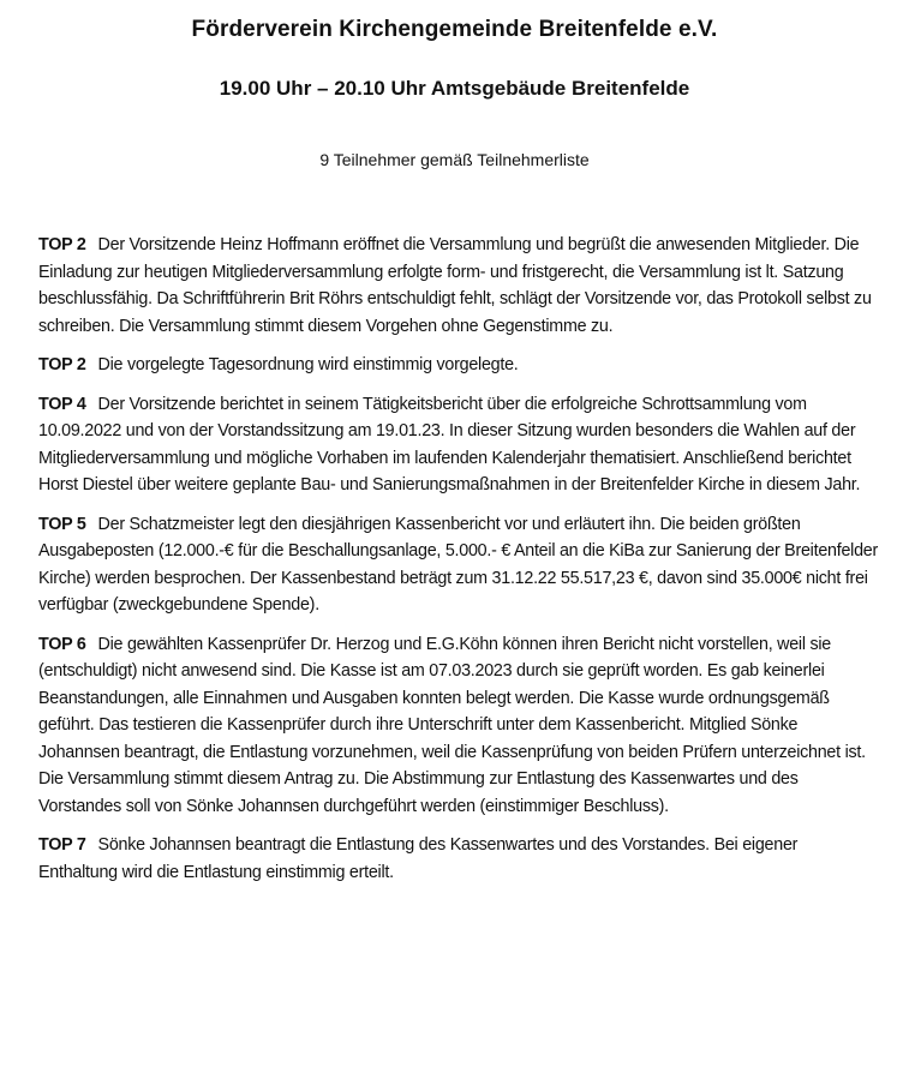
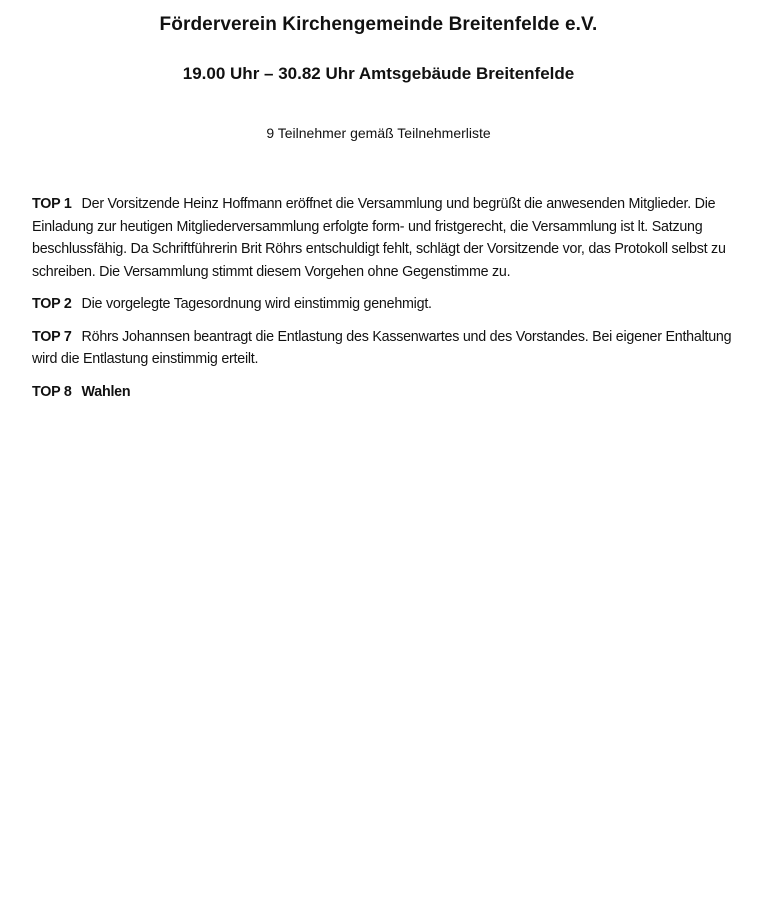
  Förderverein Kirchengemeinde Breitenfelde e.V.
- 19.00 Uhr – 20.10 Uhr Amtsgebäude Breitenfelde
+ 19.00 Uhr – 30.82 Uhr Amtsgebäude Breitenfelde
  9 Teilnehmer gemäß Teilnehmerliste
- TOP 2 Der Vorsitzende Heinz Hoffmann eröffnet die Versammlung und begrüßt die anwesenden Mitglieder. Die Einladung zur heutigen Mitgliederversammlung erfolgte form- und fristgerecht, die Versammlung ist lt. Satzung beschlussfähig. Da Schriftführerin Brit Röhrs entschuldigt fehlt, schlägt der Vorsitzende vor, das Protokoll selbst zu schreiben. Die Versammlung stimmt diesem Vorgehen ohne Gegenstimme zu.
+ TOP 1 Der Vorsitzende Heinz Hoffmann eröffnet die Versammlung und begrüßt die anwesenden Mitglieder. Die Einladung zur heutigen Mitgliederversammlung erfolgte form- und fristgerecht, die Versammlung ist lt. Satzung beschlussfähig. Da Schriftführerin Brit Röhrs entschuldigt fehlt, schlägt der Vorsitzende vor, das Protokoll selbst zu schreiben. Die Versammlung stimmt diesem Vorgehen ohne Gegenstimme zu.
- TOP 2 Die vorgelegte Tagesordnung wird einstimmig vorgelegte.
+ TOP 2 Die vorgelegte Tagesordnung wird einstimmig genehmigt.
- TOP 4 Der Vorsitzende berichtet in seinem Tätigkeitsbericht über die erfolgreiche Schrottsammlung vom 10.09.2022 und von der Vorstandssitzung am 19.01.23. In dieser Sitzung wurden besonders die Wahlen auf der Mitgliederversammlung und mögliche Vorhaben im laufenden Kalenderjahr thematisiert. Anschließend berichtet Horst Diestel über weitere geplante Bau- und Sanierungsmaßnahmen in der Breitenfelder Kirche in diesem Jahr.
- TOP 5 Der Schatzmeister legt den diesjährigen Kassenbericht vor und erläutert ihn. Die beiden größten Ausgabeposten (12.000.-€ für die Beschallungsanlage, 5.000.- € Anteil an die KiBa zur Sanierung der Breitenfelder Kirche) werden besprochen. Der Kassenbestand beträgt zum 31.12.22 55.517,23 €, davon sind 35.000€ nicht frei verfügbar (zweckgebundene Spende).
- TOP 6 Die gewählten Kassenprüfer Dr. Herzog und E.G.Köhn können ihren Bericht nicht vorstellen, weil sie (entschuldigt) nicht anwesend sind. Die Kasse ist am 07.03.2023 durch sie geprüft worden. Es gab keinerlei Beanstandungen, alle Einnahmen und Ausgaben konnten belegt werden. Die Kasse wurde ordnungsgemäß geführt. Das testieren die Kassenprüfer durch ihre Unterschrift unter dem Kassenbericht. Mitglied Sönke Johannsen beantragt, die Entlastung vorzunehmen, weil die Kassenprüfung von beiden Prüfern unterzeichnet ist. Die Versammlung stimmt diesem Antrag zu. Die Abstimmung zur Entlastung des Kassenwartes und des Vorstandes soll von Sönke Johannsen durchgeführt werden (einstimmiger Beschluss).
- TOP 7 Sönke Johannsen beantragt die Entlastung des Kassenwartes und des Vorstandes. Bei eigener Enthaltung wird die Entlastung einstimmig erteilt.
+ TOP 7 Röhrs Johannsen beantragt die Entlastung des Kassenwartes und des Vorstandes. Bei eigener Enthaltung wird die Entlastung einstimmig erteilt.
+ TOP 8 Wahlen
